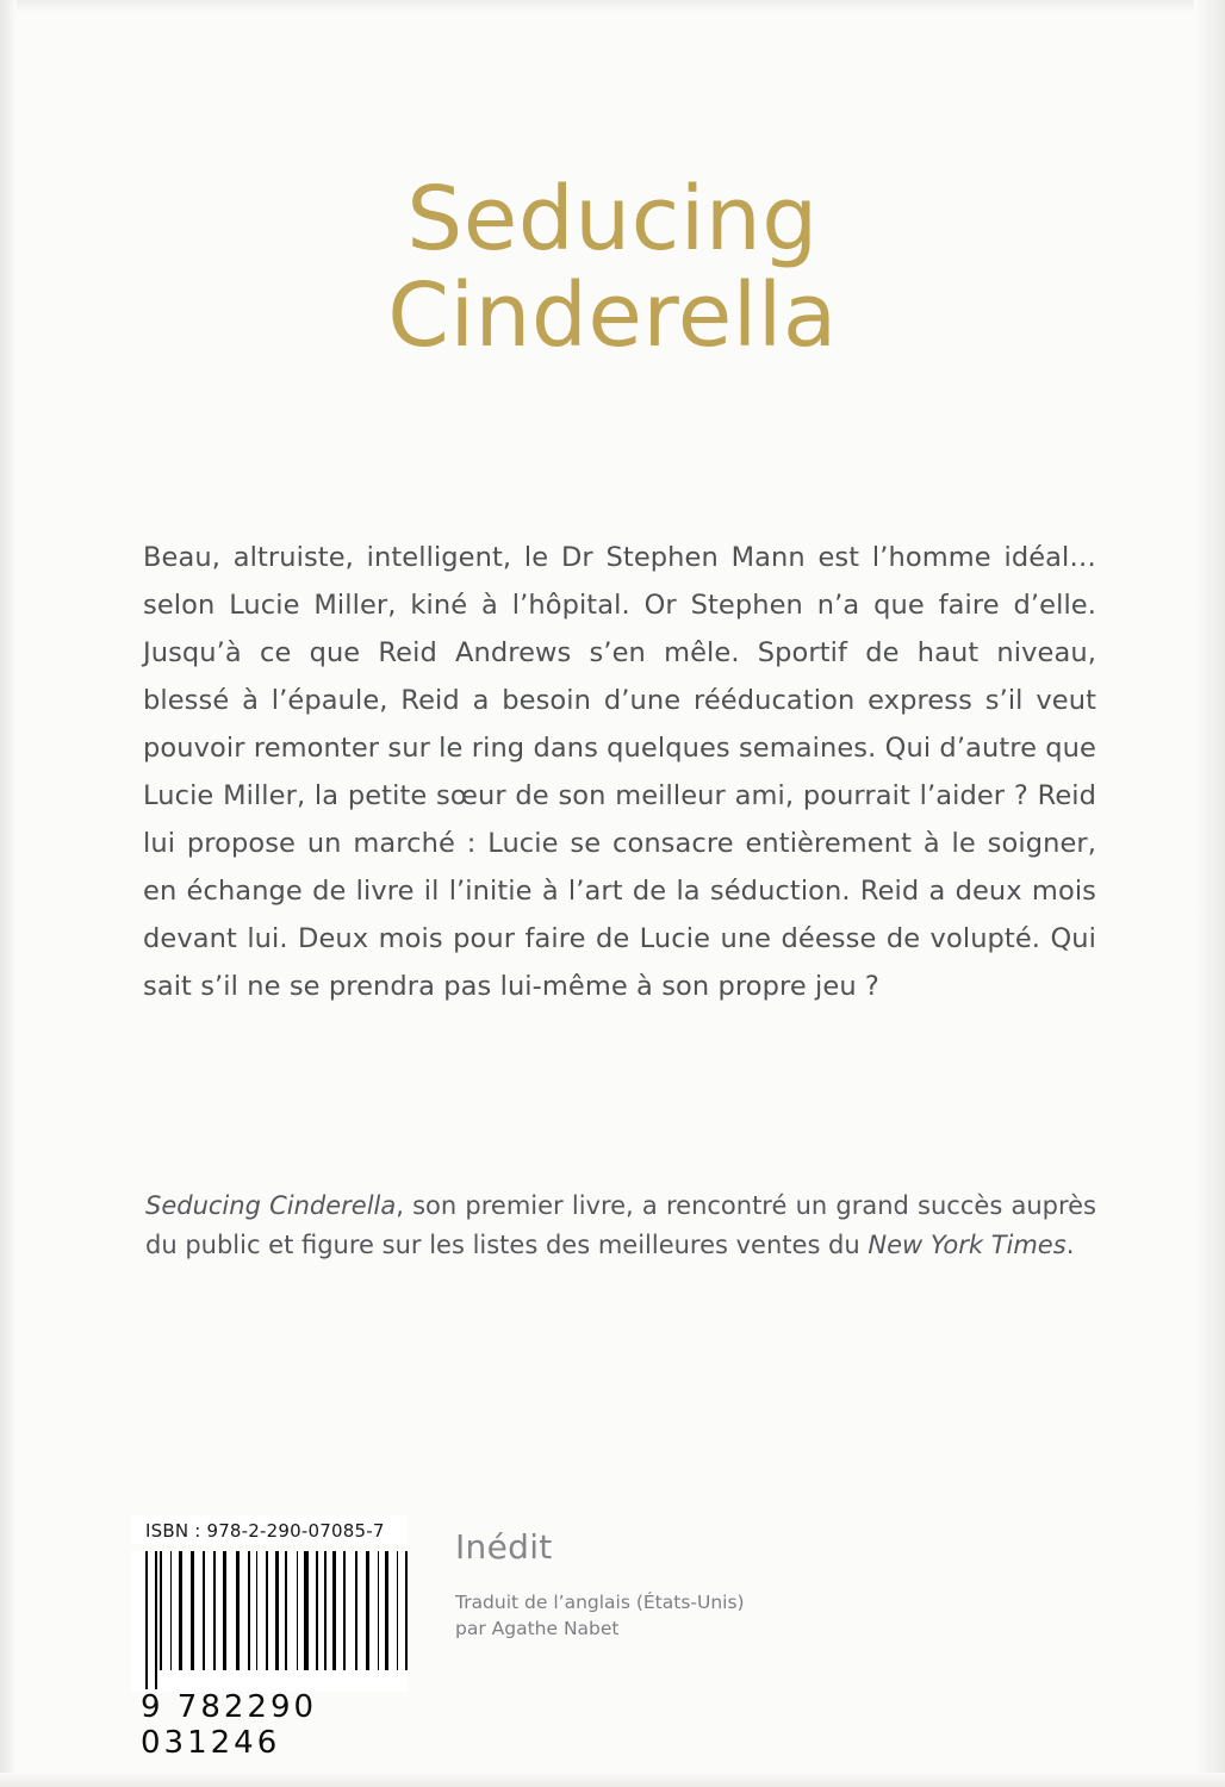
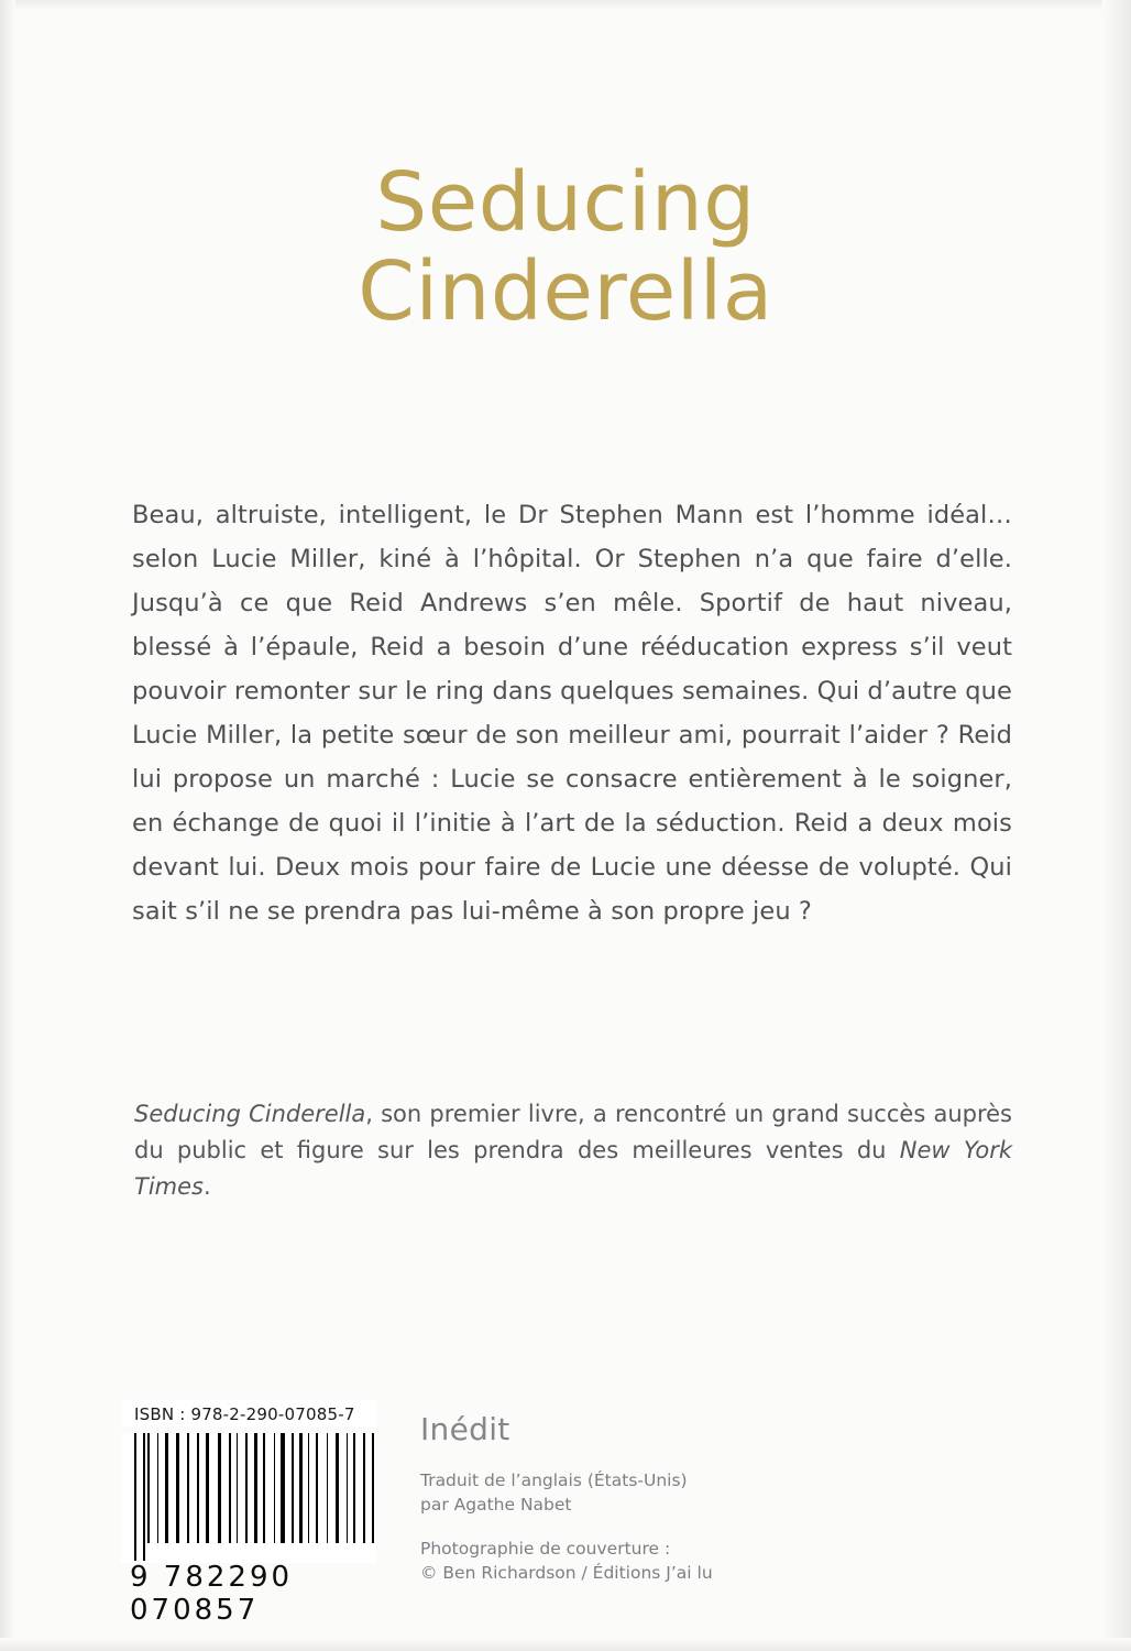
  Seducing
  Cinderella
- Beau, altruiste, intelligent, le Dr Stephen Mann est l’homme idéal… selon Lucie Miller, kiné à l’hôpital. Or Stephen n’a que faire d’elle. Jusqu’à ce que Reid Andrews s’en mêle. Sportif de haut niveau, blessé à l’épaule, Reid a besoin d’une rééducation express s’il veut pouvoir remonter sur le ring dans quelques semaines. Qui d’autre que Lucie Miller, la petite sœur de son meilleur ami, pourrait l’aider ? Reid lui propose un marché : Lucie se consacre entièrement à le soigner, en échange de livre il l’initie à l’art de la séduction. Reid a deux mois devant lui. Deux mois pour faire de Lucie une déesse de volupté. Qui sait s’il ne se prendra pas lui-même à son propre jeu ?
+ Beau, altruiste, intelligent, le Dr Stephen Mann est l’homme idéal… selon Lucie Miller, kiné à l’hôpital. Or Stephen n’a que faire d’elle. Jusqu’à ce que Reid Andrews s’en mêle. Sportif de haut niveau, blessé à l’épaule, Reid a besoin d’une rééducation express s’il veut pouvoir remonter sur le ring dans quelques semaines. Qui d’autre que Lucie Miller, la petite sœur de son meilleur ami, pourrait l’aider ? Reid lui propose un marché : Lucie se consacre entièrement à le soigner, en échange de quoi il l’initie à l’art de la séduction. Reid a deux mois devant lui. Deux mois pour faire de Lucie une déesse de volupté. Qui sait s’il ne se prendra pas lui-même à son propre jeu ?
- Seducing Cinderella, son premier livre, a rencontré un grand succès auprès du public et figure sur les listes des meilleures ventes du New York Times.
+ Seducing Cinderella, son premier livre, a rencontré un grand succès auprès du public et figure sur les prendra des meilleures ventes du New York Times.
  ISBN : 978-2-290-07085-7
- 9 782290 031246
+ 9 782290 070857
  Inédit
  Traduit de l’anglais (États-Unis)
  par Agathe Nabet
+ Photographie de couverture :
+ © Ben Richardson / Éditions J’ai lu
